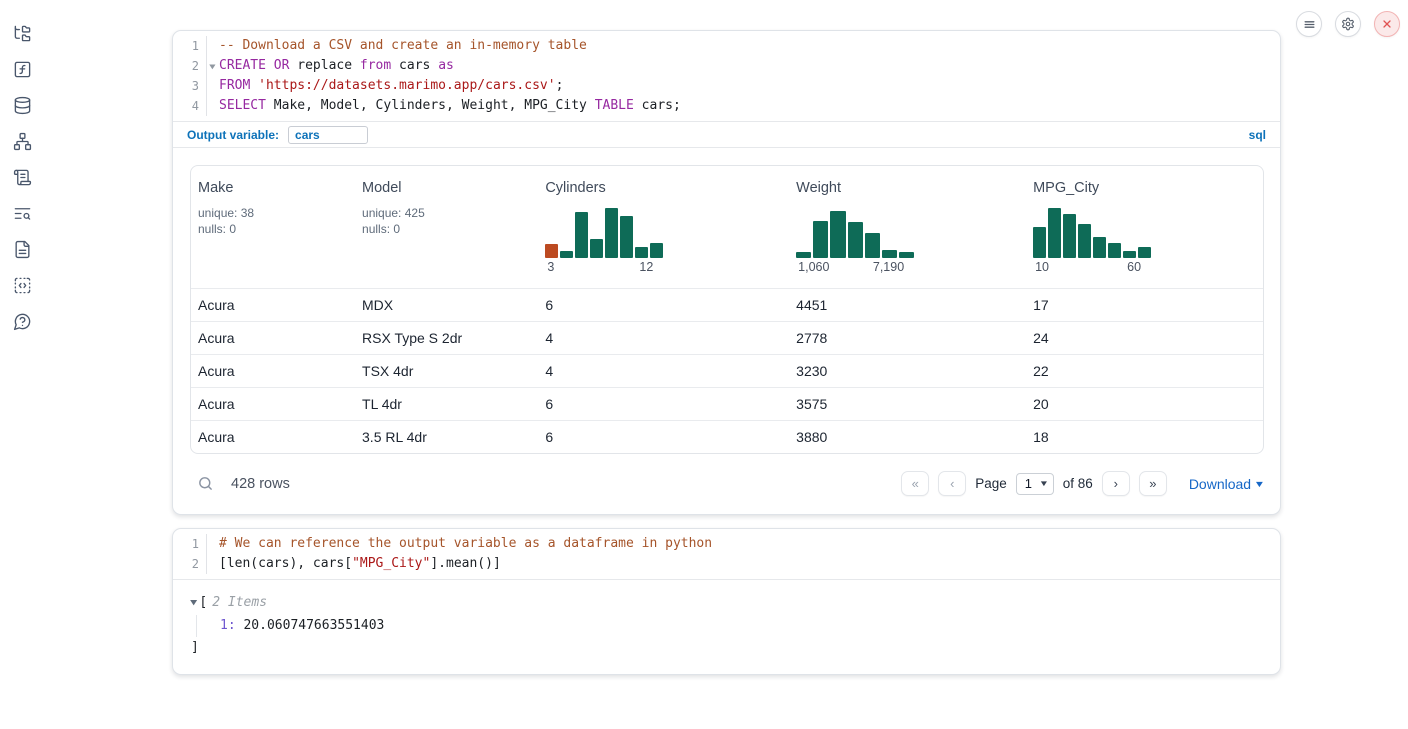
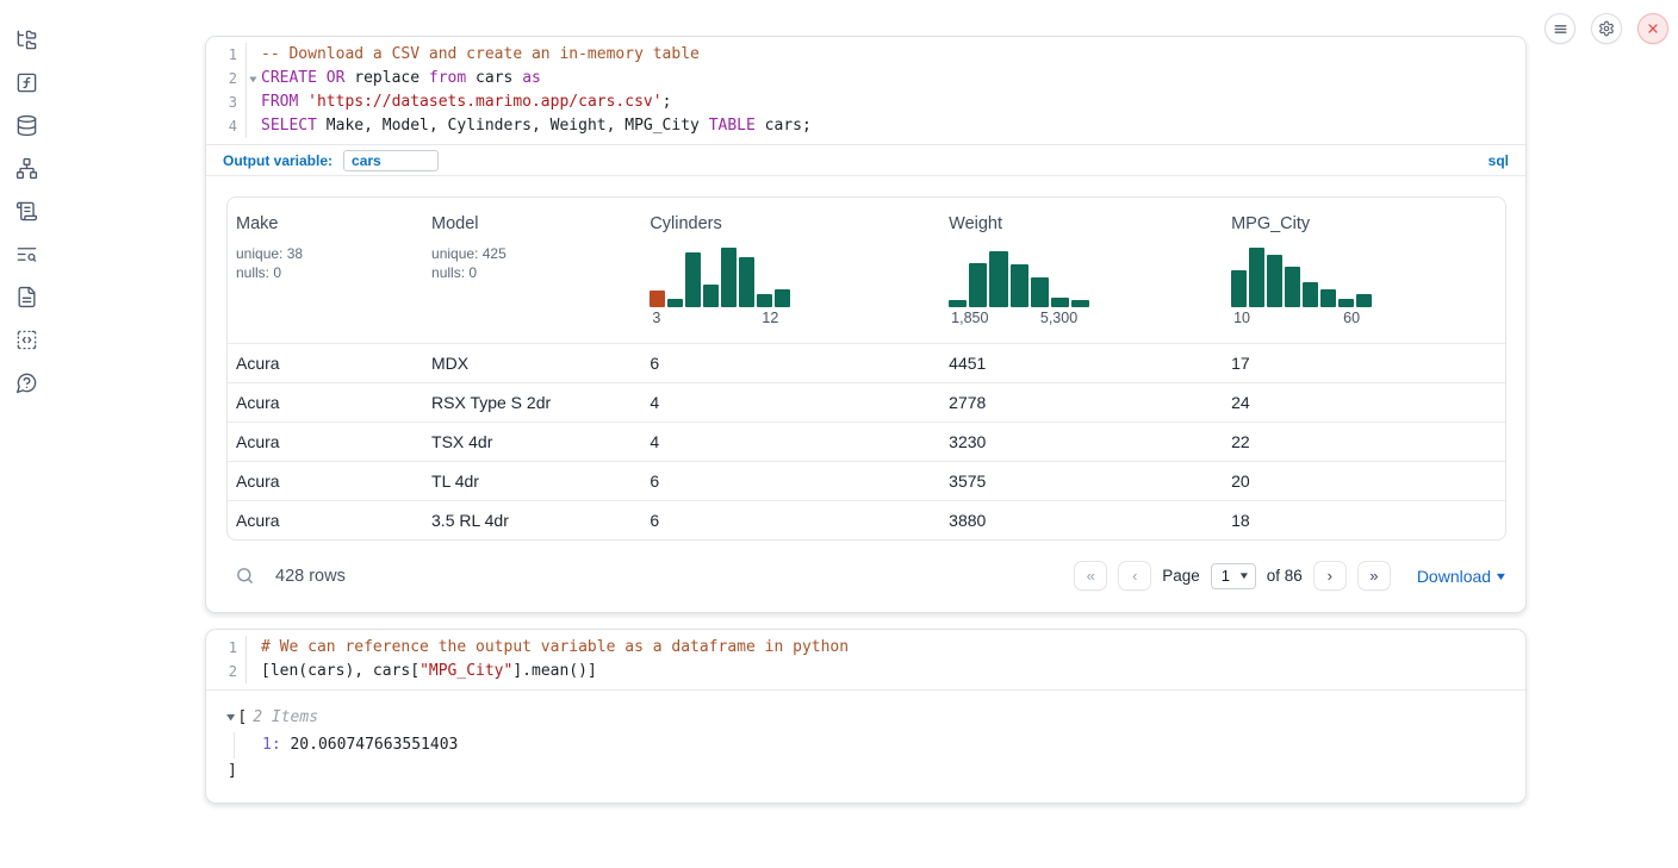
  1
  -- Download a CSV and create an in-memory table
  2
  ▼
  CREATE OR replace from cars as
  3
  FROM 'https://datasets.marimo.app/cars.csv';
  4
  SELECT Make, Model, Cylinders, Weight, MPG_City TABLE cars;
  Output variable:
  cars
  sql
  Make
  unique: 38
  nulls: 0
  Model
  unique: 425
  nulls: 0
  Cylinders
  3
  12
  Weight
- 1,060
+ 1,850
- 7,190
+ 5,300
  MPG_City
  10
  60
  Acura
  MDX
  6
  4451
  17
  Acura
  RSX Type S 2dr
  4
  2778
  24
  Acura
  TSX 4dr
  4
  3230
  22
  Acura
  TL 4dr
  6
  3575
  20
  Acura
  3.5 RL 4dr
  6
  3880
  18
  428 rows
  «
  ‹
  Page
  1
  ▼
  of 86
  ›
  »
  Download
  ▼
  1
  # We can reference the output variable as a dataframe in python
  2
  [len(cars), cars["MPG_City"].mean()]
  ▼
  [
  2 Items
  1: 20.060747663551403
  ]
